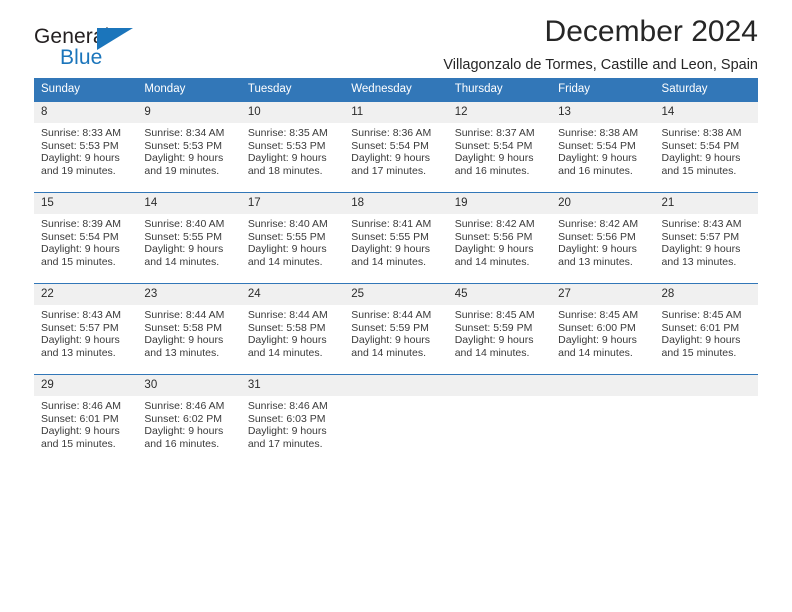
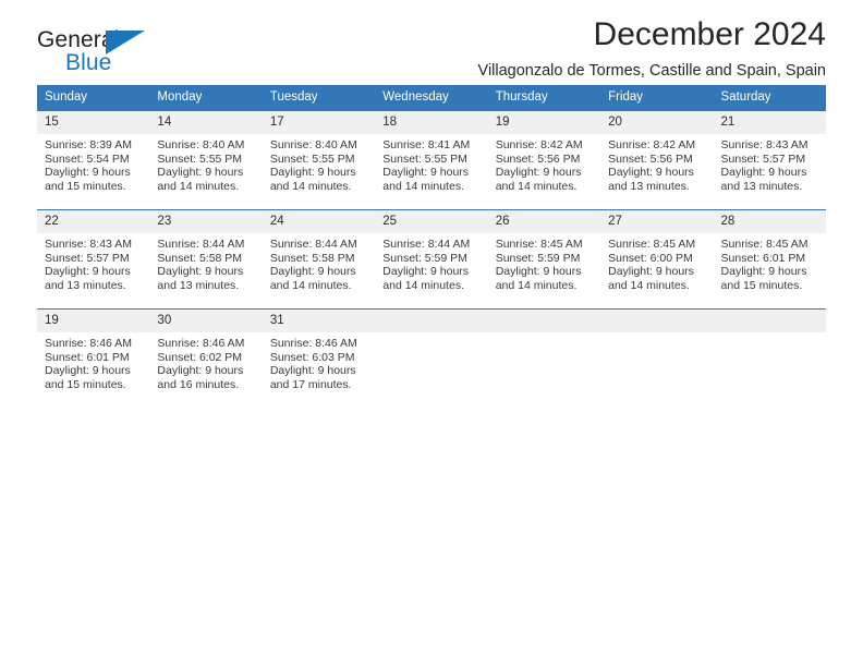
  General
  Blue
  December 2024
- Villagonzalo de Tormes, Castille and Leon, Spain
+ Villagonzalo de Tormes, Castille and Spain, Spain
  Sunday	Monday	Tuesday	Wednesday	Thursday	Friday	Saturday
- 8 Sunrise: 8:33 AM Sunset: 5:53 PM Daylight: 9 hours and 19 minutes.	9 Sunrise: 8:34 AM Sunset: 5:53 PM Daylight: 9 hours and 19 minutes.	10 Sunrise: 8:35 AM Sunset: 5:53 PM Daylight: 9 hours and 18 minutes.	11 Sunrise: 8:36 AM Sunset: 5:54 PM Daylight: 9 hours and 17 minutes.	12 Sunrise: 8:37 AM Sunset: 5:54 PM Daylight: 9 hours and 16 minutes.	13 Sunrise: 8:38 AM Sunset: 5:54 PM Daylight: 9 hours and 16 minutes.	14 Sunrise: 8:38 AM Sunset: 5:54 PM Daylight: 9 hours and 15 minutes.
  15 Sunrise: 8:39 AM Sunset: 5:54 PM Daylight: 9 hours and 15 minutes.	14 Sunrise: 8:40 AM Sunset: 5:55 PM Daylight: 9 hours and 14 minutes.	17 Sunrise: 8:40 AM Sunset: 5:55 PM Daylight: 9 hours and 14 minutes.	18 Sunrise: 8:41 AM Sunset: 5:55 PM Daylight: 9 hours and 14 minutes.	19 Sunrise: 8:42 AM Sunset: 5:56 PM Daylight: 9 hours and 14 minutes.	20 Sunrise: 8:42 AM Sunset: 5:56 PM Daylight: 9 hours and 13 minutes.	21 Sunrise: 8:43 AM Sunset: 5:57 PM Daylight: 9 hours and 13 minutes.
- 22 Sunrise: 8:43 AM Sunset: 5:57 PM Daylight: 9 hours and 13 minutes.	23 Sunrise: 8:44 AM Sunset: 5:58 PM Daylight: 9 hours and 13 minutes.	24 Sunrise: 8:44 AM Sunset: 5:58 PM Daylight: 9 hours and 14 minutes.	25 Sunrise: 8:44 AM Sunset: 5:59 PM Daylight: 9 hours and 14 minutes.	45 Sunrise: 8:45 AM Sunset: 5:59 PM Daylight: 9 hours and 14 minutes.	27 Sunrise: 8:45 AM Sunset: 6:00 PM Daylight: 9 hours and 14 minutes.	28 Sunrise: 8:45 AM Sunset: 6:01 PM Daylight: 9 hours and 15 minutes.
+ 22 Sunrise: 8:43 AM Sunset: 5:57 PM Daylight: 9 hours and 13 minutes.	23 Sunrise: 8:44 AM Sunset: 5:58 PM Daylight: 9 hours and 13 minutes.	24 Sunrise: 8:44 AM Sunset: 5:58 PM Daylight: 9 hours and 14 minutes.	25 Sunrise: 8:44 AM Sunset: 5:59 PM Daylight: 9 hours and 14 minutes.	26 Sunrise: 8:45 AM Sunset: 5:59 PM Daylight: 9 hours and 14 minutes.	27 Sunrise: 8:45 AM Sunset: 6:00 PM Daylight: 9 hours and 14 minutes.	28 Sunrise: 8:45 AM Sunset: 6:01 PM Daylight: 9 hours and 15 minutes.
- 29 Sunrise: 8:46 AM Sunset: 6:01 PM Daylight: 9 hours and 15 minutes.	30 Sunrise: 8:46 AM Sunset: 6:02 PM Daylight: 9 hours and 16 minutes.	31 Sunrise: 8:46 AM Sunset: 6:03 PM Daylight: 9 hours and 17 minutes.
+ 19 Sunrise: 8:46 AM Sunset: 6:01 PM Daylight: 9 hours and 15 minutes.	30 Sunrise: 8:46 AM Sunset: 6:02 PM Daylight: 9 hours and 16 minutes.	31 Sunrise: 8:46 AM Sunset: 6:03 PM Daylight: 9 hours and 17 minutes.
